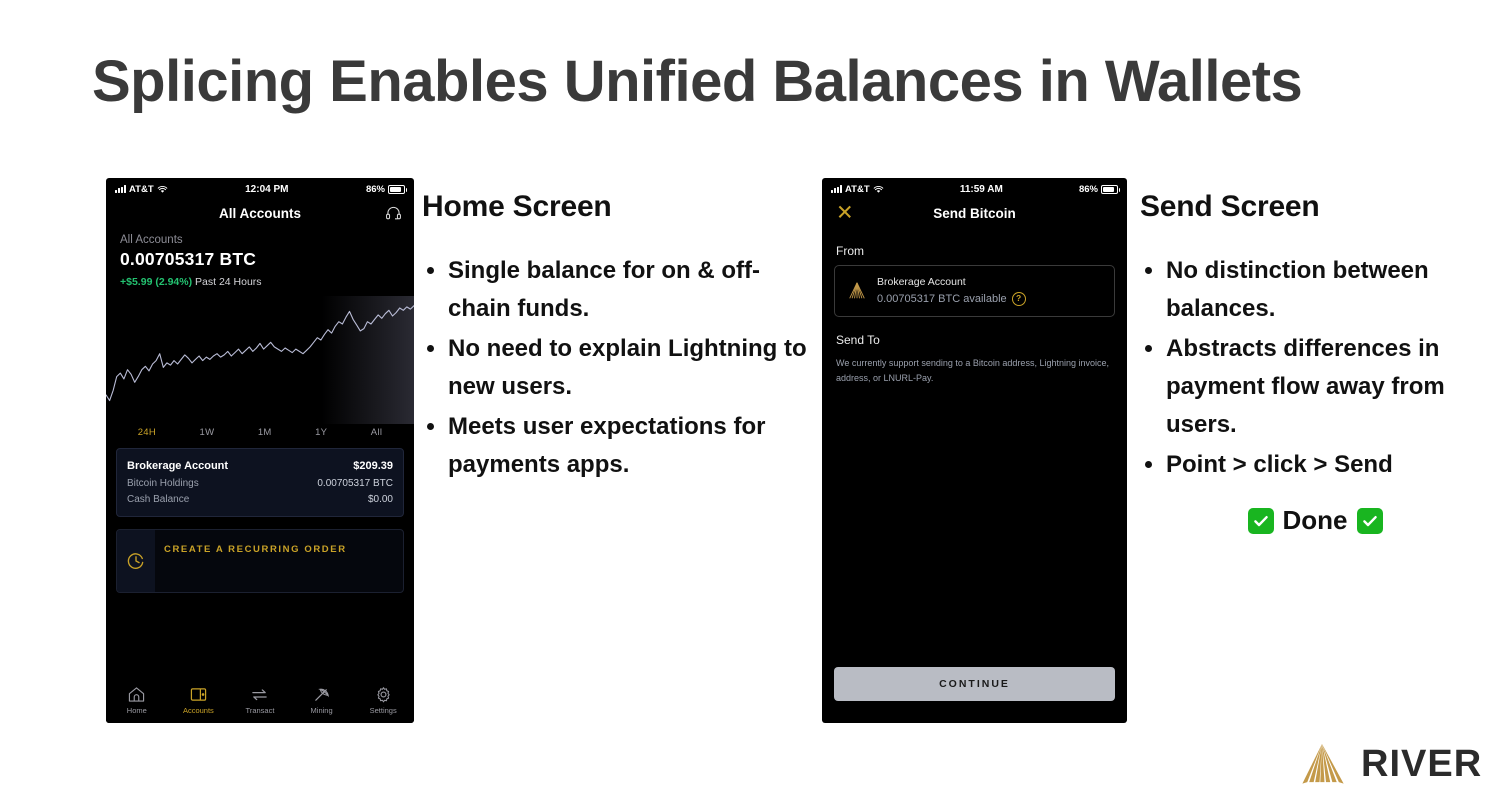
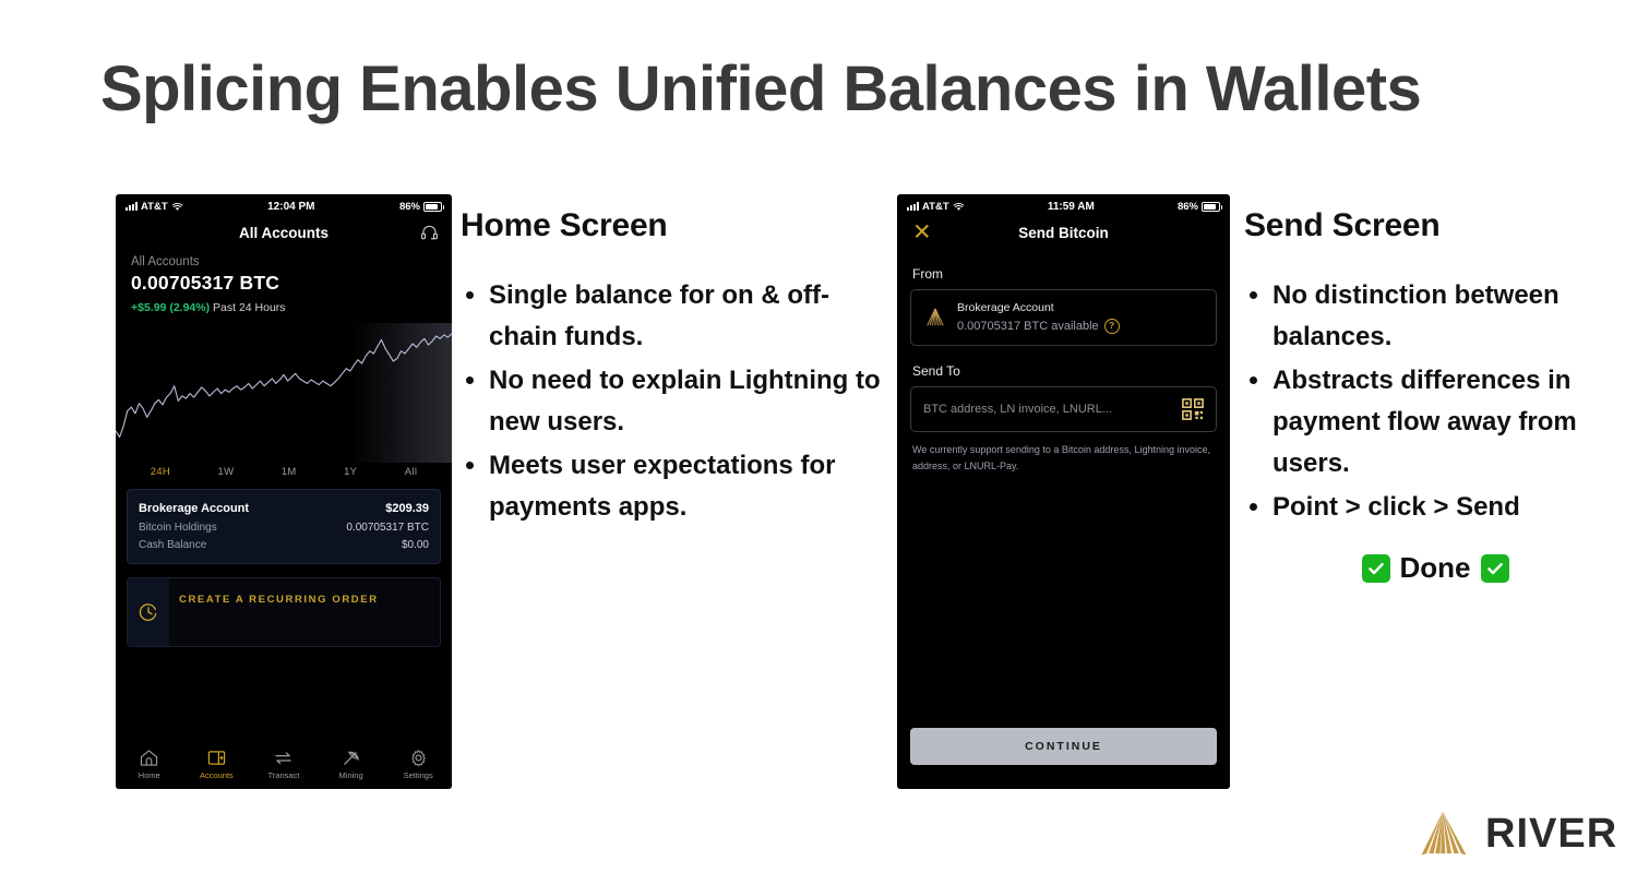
  Splicing Enables Unified Balances in Wallets
  AT&T
  12:04 PM
  86%
  All Accounts
  All Accounts
  0.00705317 BTC
  +$5.99 (2.94%) Past 24 Hours
  24H
  1W
  1M
  1Y
  All
  Brokerage Account
  $209.39
  Bitcoin Holdings
  0.00705317 BTC
  Cash Balance
  $0.00
  CREATE A RECURRING ORDER
  Home
  Accounts
  Transact
  Mining
  Settings
  AT&T
  11:59 AM
  86%
  ✕
  Send Bitcoin
  From
  Brokerage Account
  0.00705317 BTC available
  ?
  Send To
+ BTC address, LN invoice, LNURL...
  We currently support sending to a Bitcoin address, Lightning invoice, address, or LNURL-Pay.
  CONTINUE
  Home Screen
  Single balance for on & off-chain funds.
  No need to explain Lightning to new users.
  Meets user expectations for payments apps.
  Send Screen
  No distinction between balances.
  Abstracts differences in payment flow away from users.
  Point > click > Send
  Done
  RIVER
